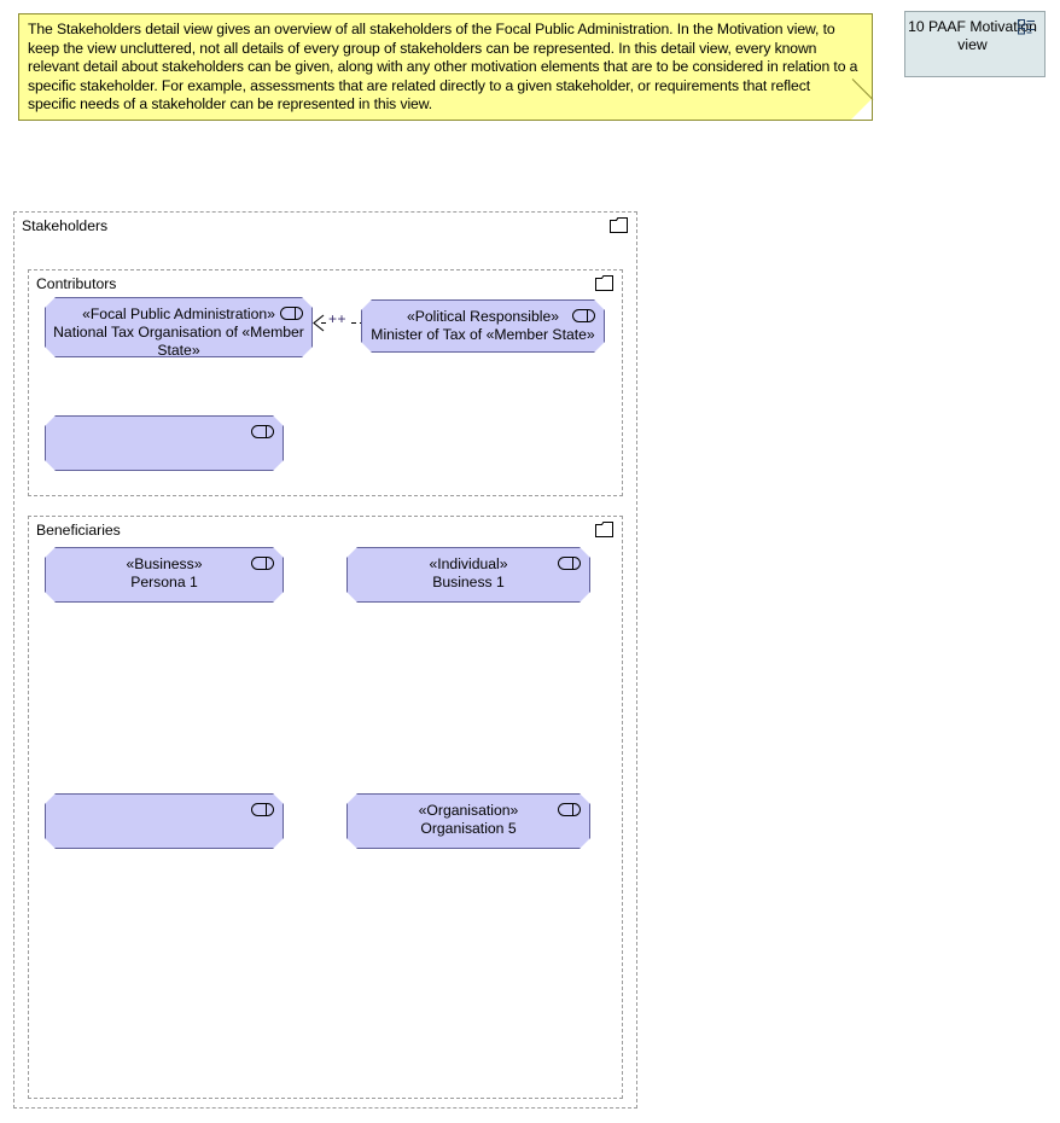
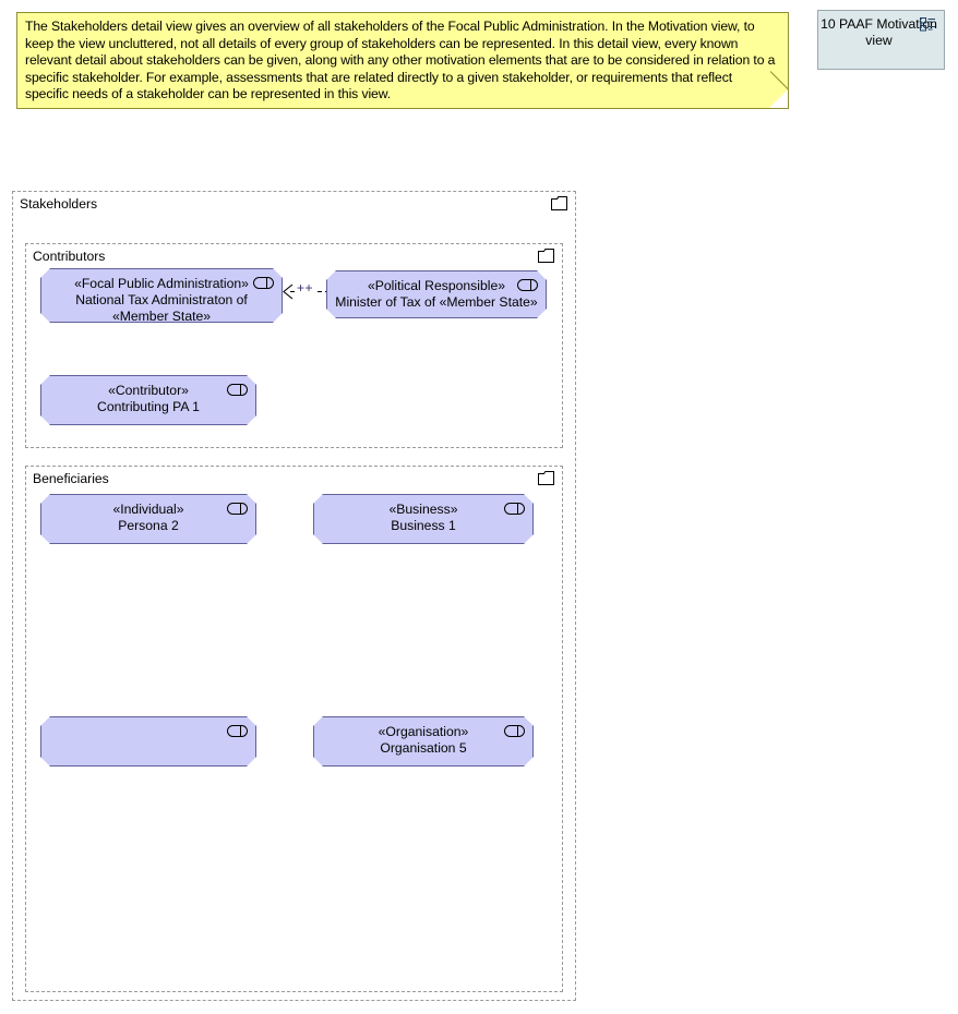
  The Stakeholders detail view gives an overview of all stakeholders of the Focal Public Administration. In the Motivation view, to keep the view uncluttered, not all details of every group of stakeholders can be represented. In this detail view, every known relevant detail about stakeholders can be given, along with any other motivation elements that are to be considered in relation to a specific stakeholder. For example, assessments that are related directly to a given stakeholder, or requirements that reflect specific needs of a stakeholder can be represented in this view.
  10 PAAF Motivation view
  Stakeholders
  Contributors
  Beneficiaries
  «Focal Public Administration»
- National Tax Organisation of «Member State»
+ National Tax Administraton of «Member State»
  ++
  «Political Responsible»
  Minister of Tax of «Member State»
+ «Contributor»
+ Contributing PA 1
- «Business»
+ «Individual»
- Persona 1
+ Persona 2
- «Individual»
+ «Business»
  Business 1
  «Organisation»
  Organisation 5
